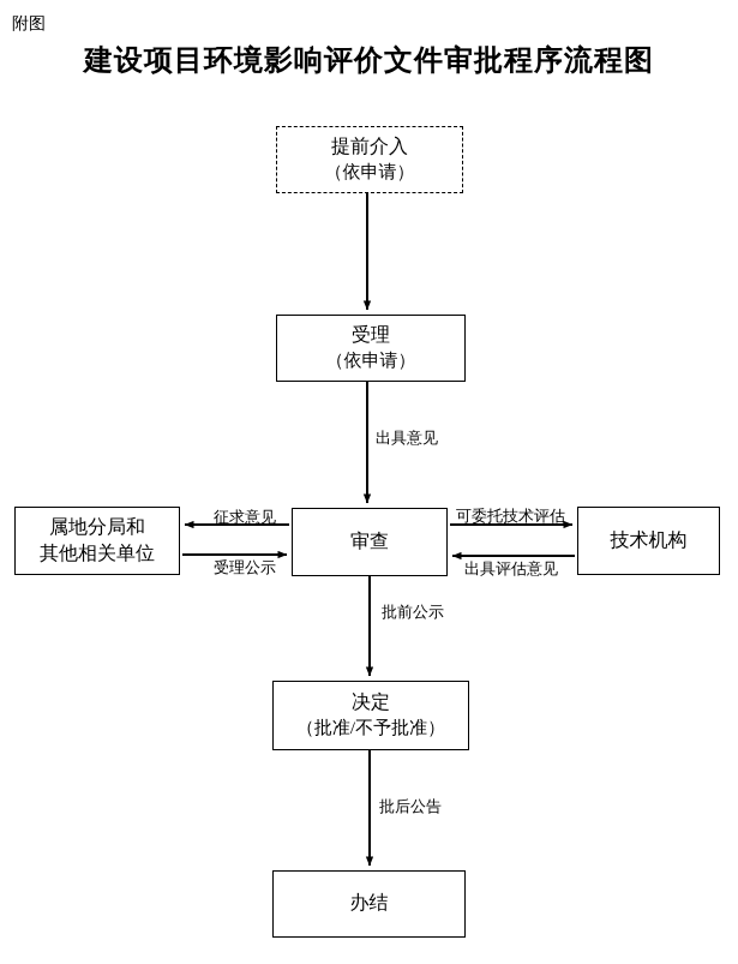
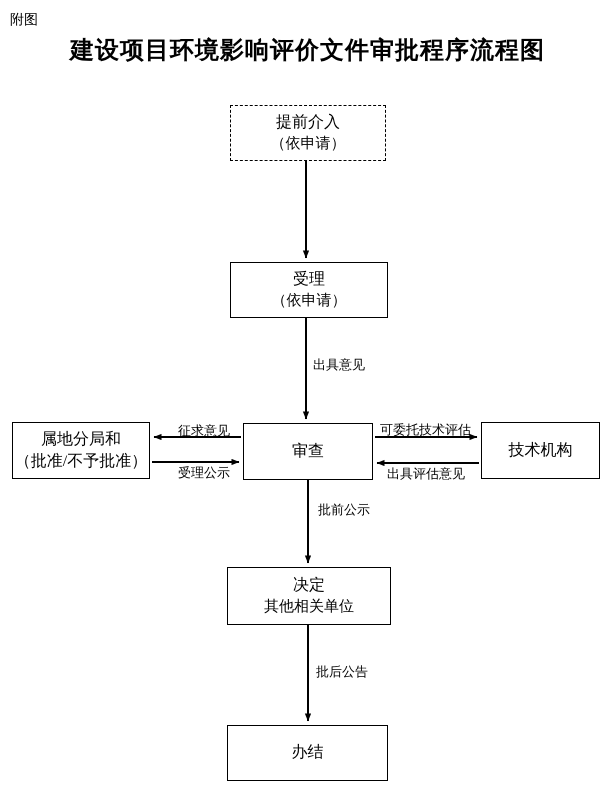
  附图
  建设项目环境影响评价文件审批程序流程图
  提前介入
  （依申请）
  受理
  （依申请）
  审查
  属地分局和
- 其他相关单位
+ （批准/不予批准）
  技术机构
  决定
- （批准/不予批准）
+ 其他相关单位
  办结
  出具意见
  征求意见
  受理公示
  可委托技术评估
  出具评估意见
  批前公示
  批后公告
